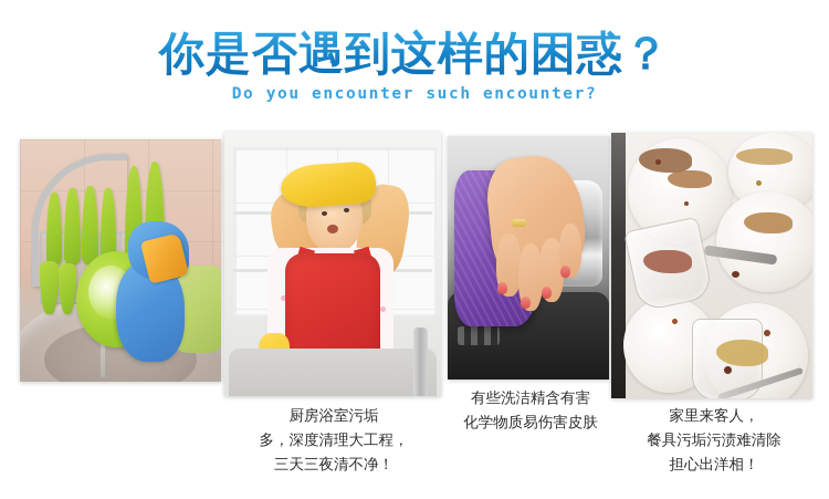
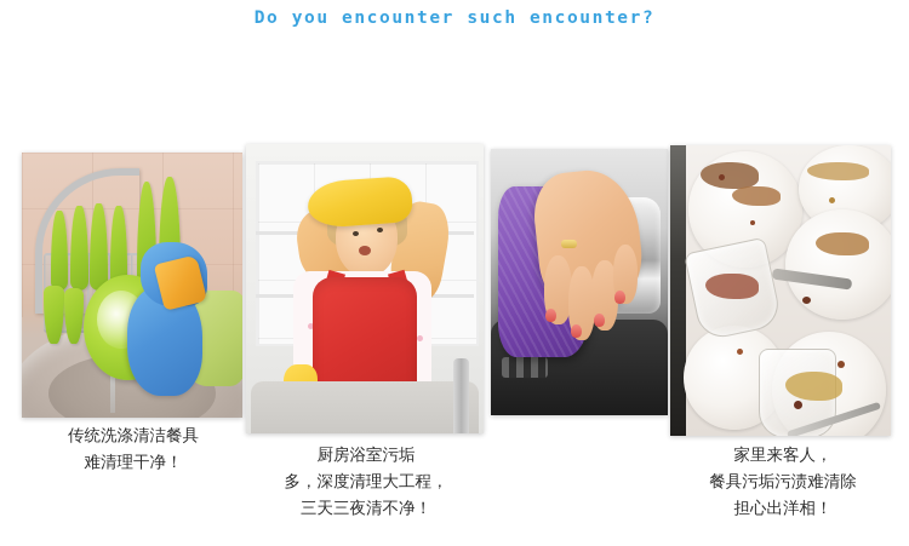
- 你是否遇到这样的困惑？
  Do you encounter such encounter?
+ 传统洗涤清洁餐具
+ 难清理干净！
  厨房浴室污垢
  多，深度清理大工程，
  三天三夜清不净！
- 有些洗洁精含有害
- 化学物质易伤害皮肤
  家里来客人，
  餐具污垢污渍难清除
  担心出洋相！
